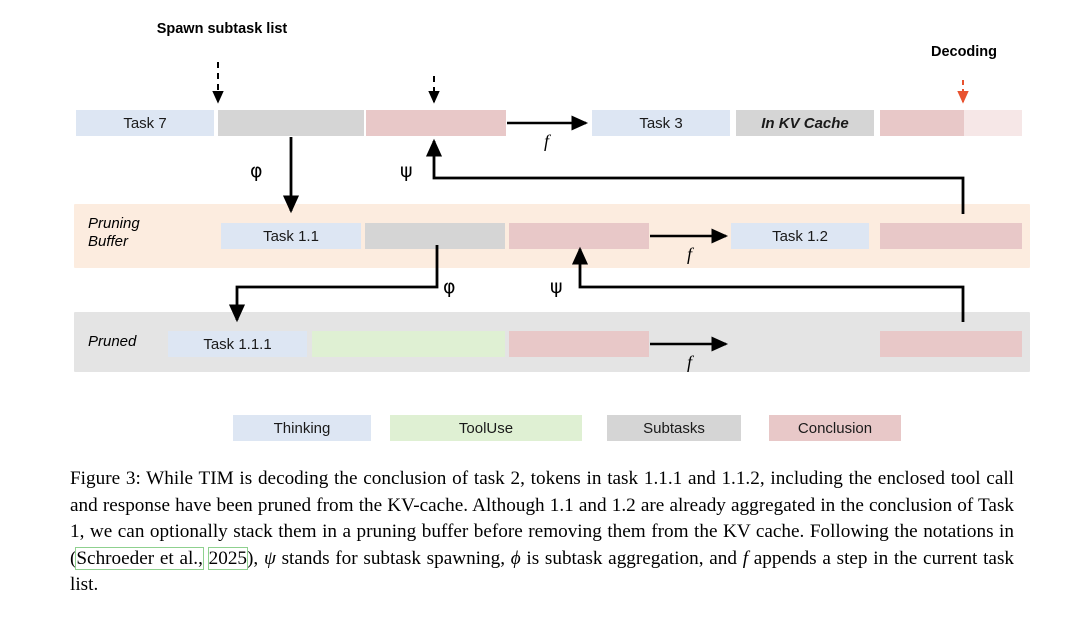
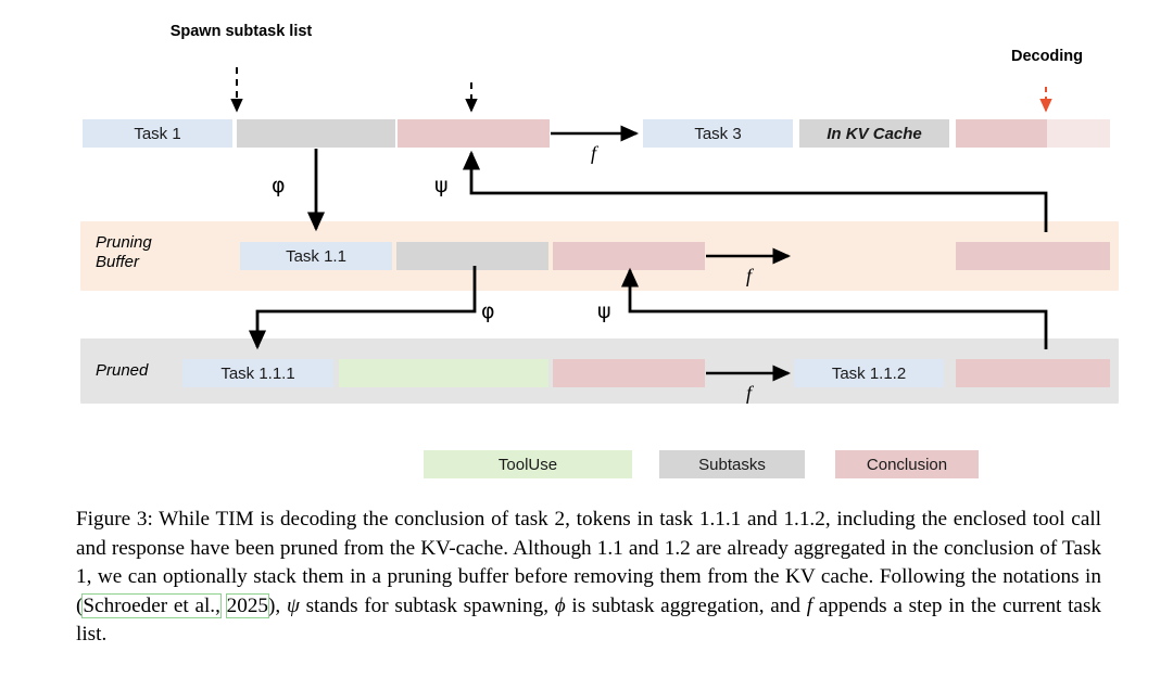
  Pruning
  Buffer
  Pruned
  Spawn subtask list
  Decoding
- Task 7
+ Task 1
  Task 3
  In KV Cache
  Task 1.1
- Task 1.2
  Task 1.1.1
+ Task 1.1.2
  φ
  ψ
  φ
  ψ
  f
  f
  f
- Thinking
  ToolUse
  Subtasks
  Conclusion
  Figure 3: While TIM is decoding the conclusion of task 2, tokens in task 1.1.1 and 1.1.2, including the enclosed tool call and response have been pruned from the KV-cache. Although 1.1 and 1.2 are already aggregated in the conclusion of Task 1, we can optionally stack them in a pruning buffer before removing them from the KV cache. Following the notations in (Schroeder et al., 2025), ψ stands for subtask spawning, ϕ is subtask aggregation, and f appends a step in the current task list.
